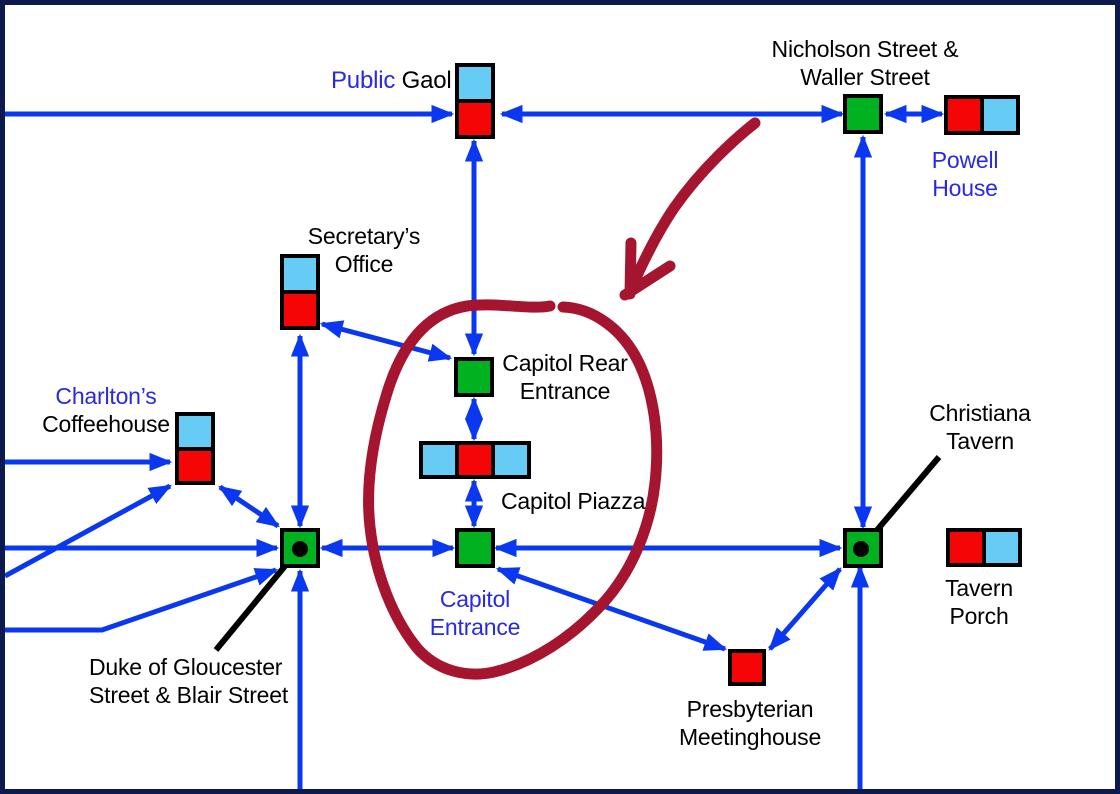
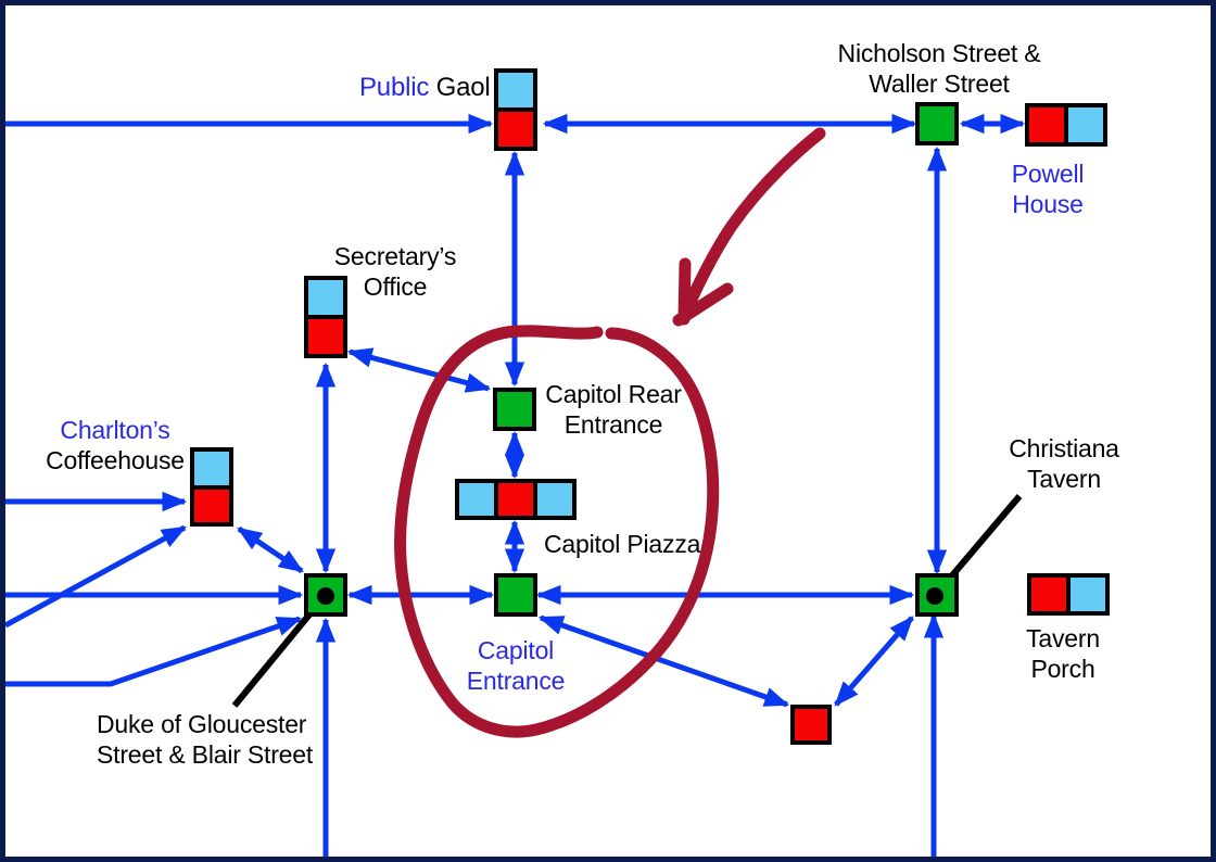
  Public Gaol
  Nicholson Street &
  Waller Street
  Powell
  House
  Secretary’s
  Office
  Capitol Rear
  Entrance
  Capitol Piazza
  Capitol
  Entrance
  Charlton’s
  Coffeehouse
  Duke of Gloucester
  Street & Blair Street
  Christiana
  Tavern
  Tavern
  Porch
- Presbyterian
- Meetinghouse
